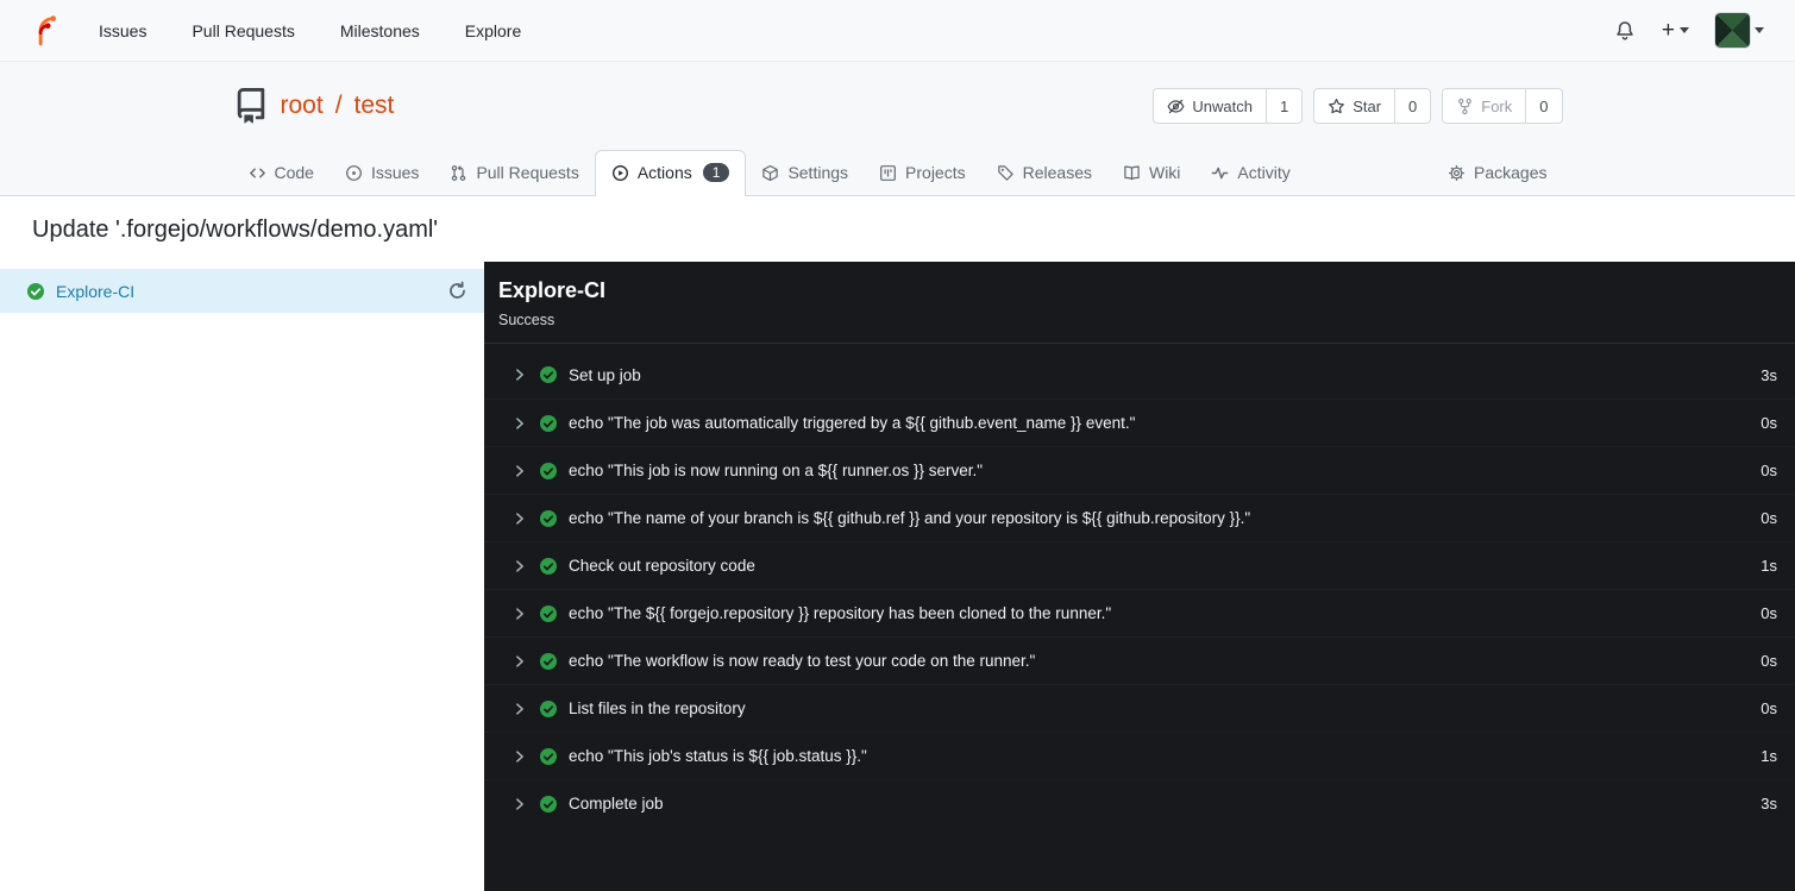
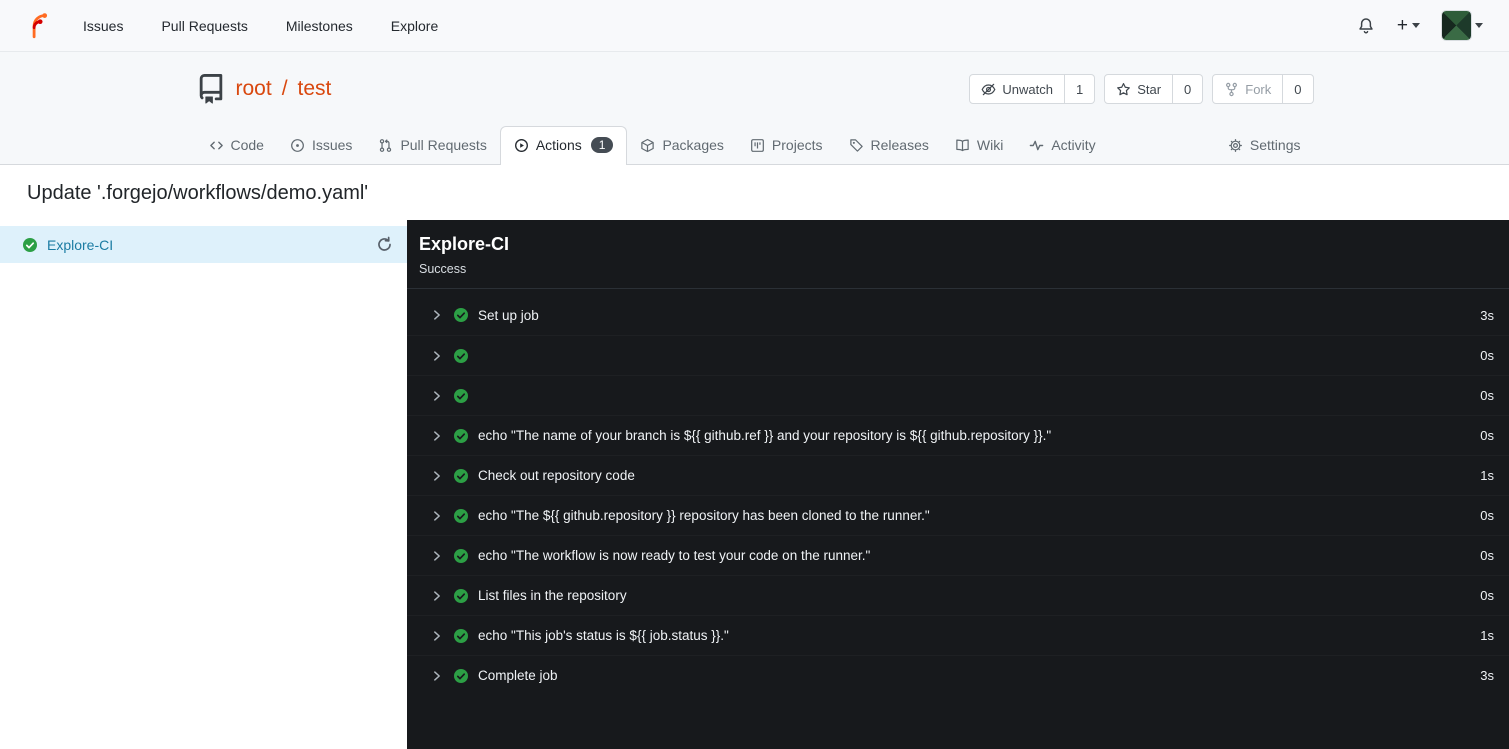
  Issues
  Pull Requests
  Milestones
  Explore
  +
  root
  /
  test
  Unwatch
  1
  Star
  0
  Fork
  0
  Code
  Issues
  Pull Requests
  Actions
  1
- Settings
+ Packages
  Projects
  Releases
  Wiki
  Activity
- Packages
+ Settings
  Update '.forgejo/workflows/demo.yaml'
  Explore-CI
  Explore-CI
  Success
  Set up job
  3s
- echo "The job was automatically triggered by a ${{ github.event_name }} event."
  0s
- echo "This job is now running on a ${{ runner.os }} server."
  0s
  echo "The name of your branch is ${{ github.ref }} and your repository is ${{ github.repository }}."
  0s
  Check out repository code
  1s
- echo "The ${{ forgejo.repository }} repository has been cloned to the runner."
+ echo "The ${{ github.repository }} repository has been cloned to the runner."
  0s
  echo "The workflow is now ready to test your code on the runner."
  0s
  List files in the repository
  0s
  echo "This job's status is ${{ job.status }}."
  1s
  Complete job
  3s
